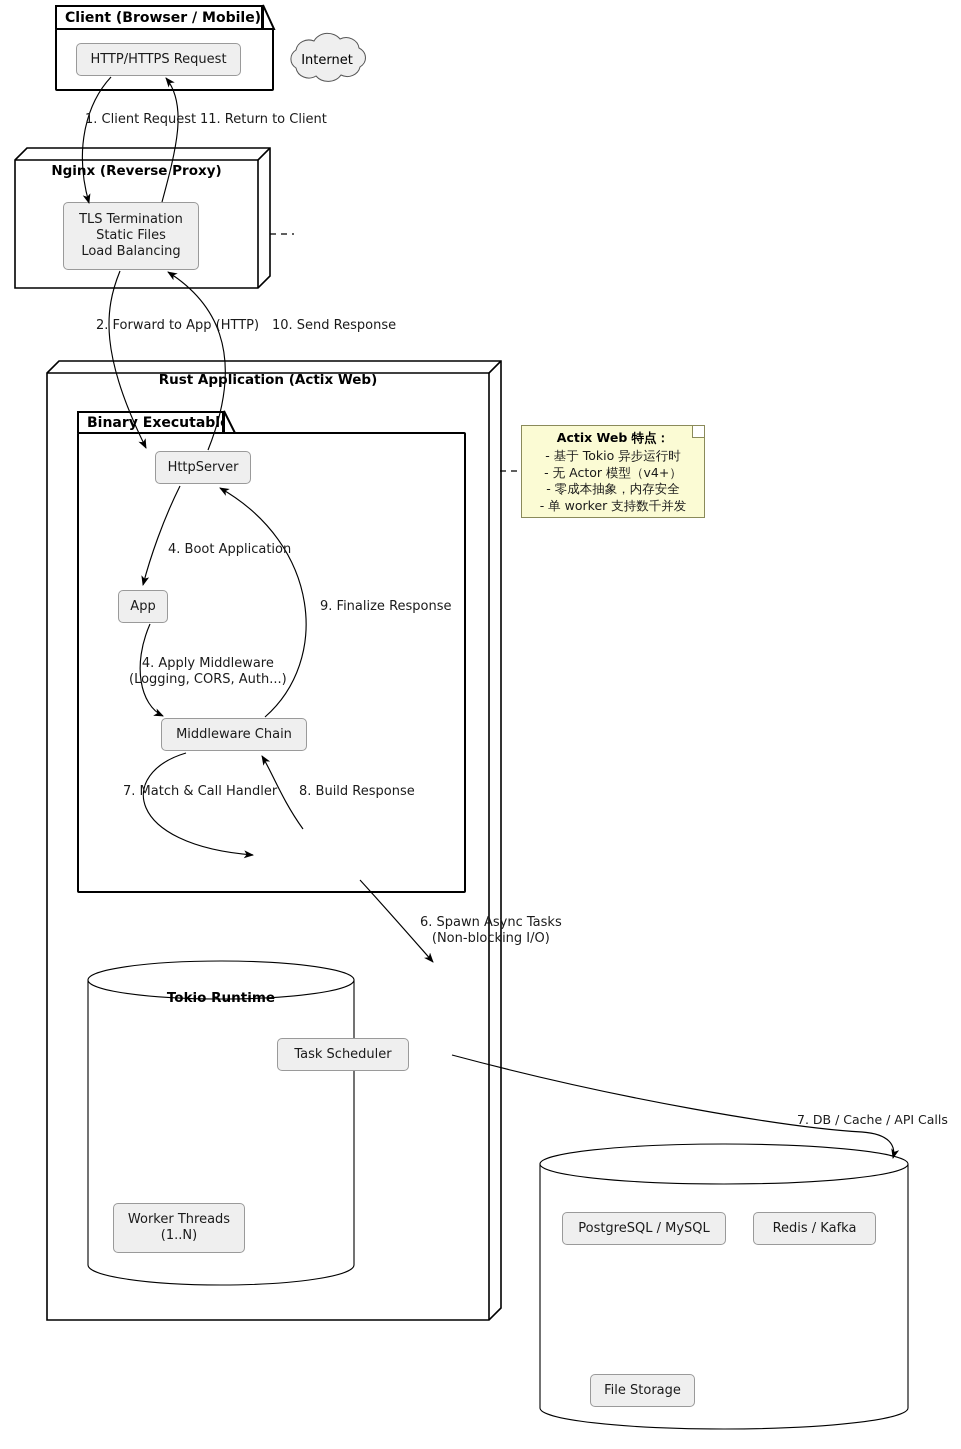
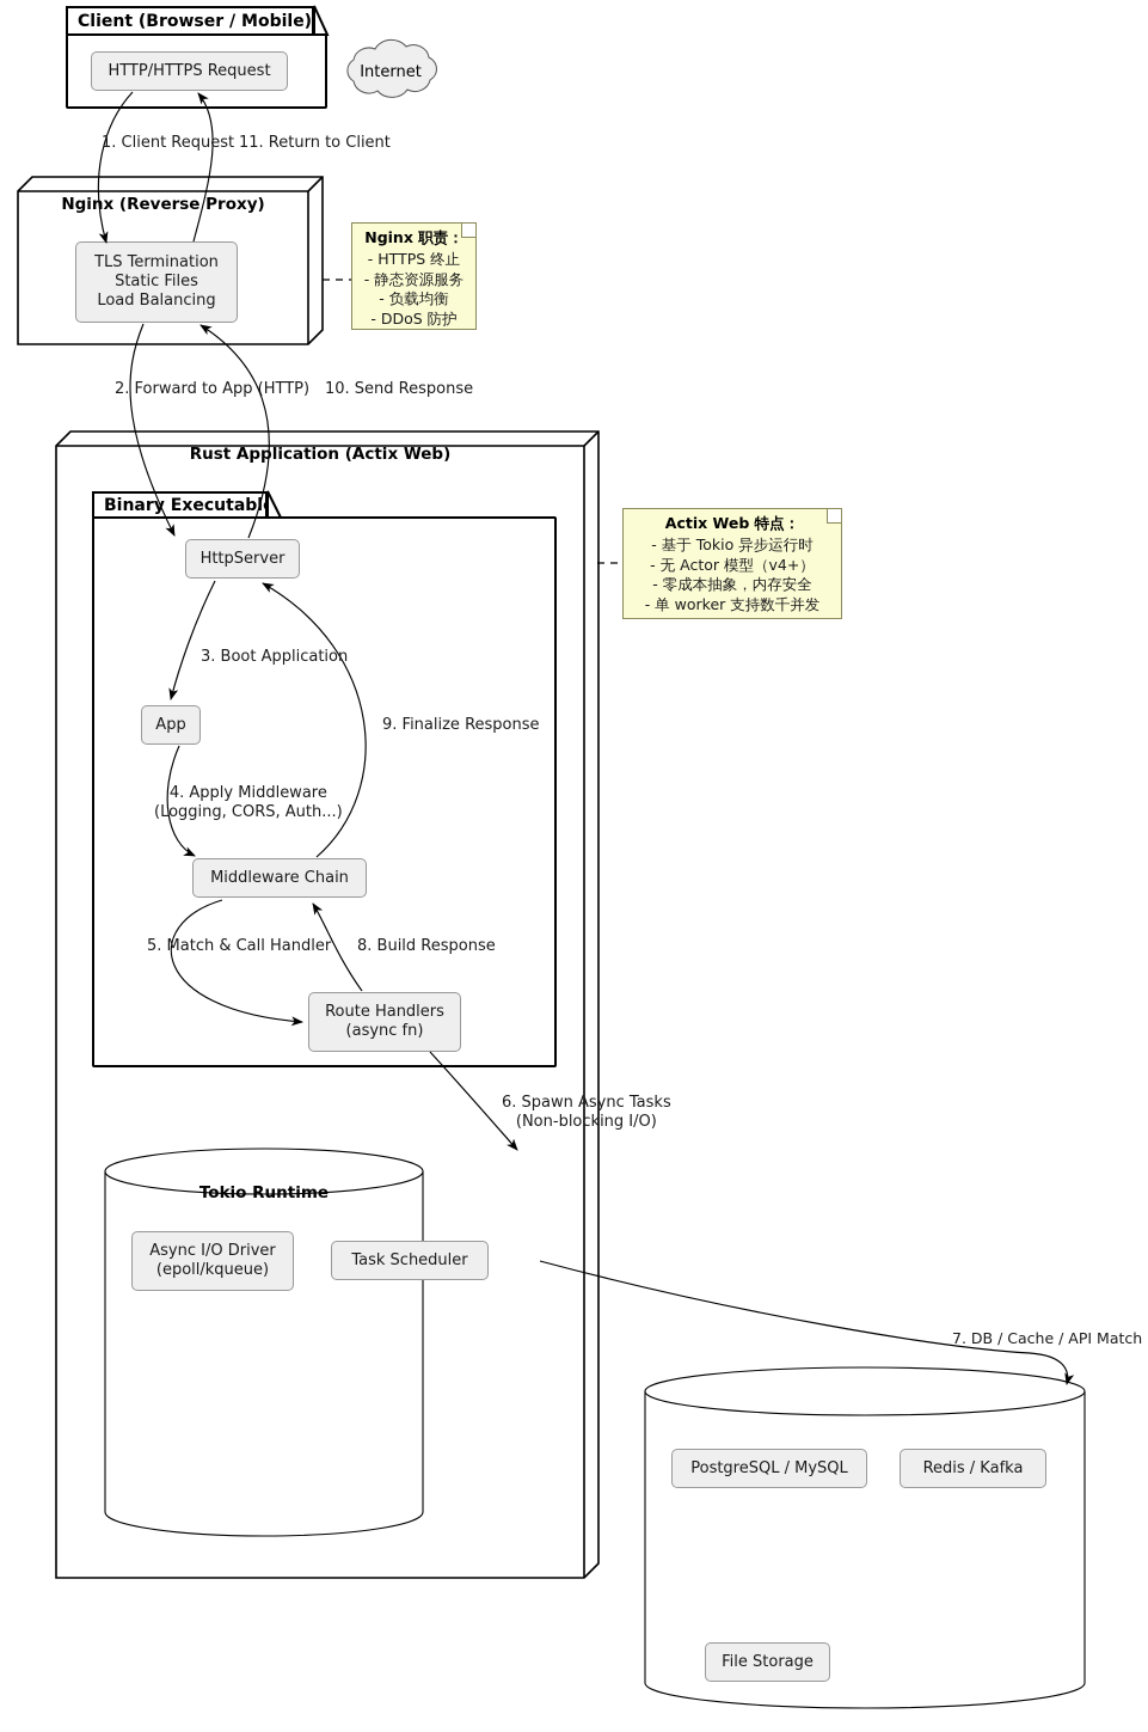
  Client (Browser / Mobile)
  HTTP/HTTPS Request
  Internet
  Nginx (Reverse Proxy)
  TLS Termination
  Static Files
  Load Balancing
+ Nginx 职责：
+ - HTTPS 终止
+ - 静态资源服务
+ - 负载均衡
+ - DDoS 防护
  Rust Application (Actix Web)
  Binary Executab
  HttpServer
  App
  Middleware Chain
+ Route Handlers
+ (async fn)
  Actix Web 特点：
  - 基于 Tokio 异步运行时
  - 无 Actor 模型（v4+）
  - 零成本抽象，内存安全
  - 单 worker 支持数千并发
  Tokio Runtime
+ Async I/O Driver
+ (epoll/kqueue)
  Task Scheduler
- Worker Threads
- (1..N)
  PostgreSQL / MySQL
  Redis / Kafka
  File Storage
  1. Client Request
  11. Return to Client
  2. Forward to App (HTTP)
  10. Send Response
- 4. Boot Application
+ 3. Boot Application
  9. Finalize Response
  4. Apply Middleware
  (Logging, CORS, Auth...)
- 7. Match & Call Handler
+ 5. Match & Call Handler
  8. Build Response
  6. Spawn Async Tasks
  (Non-blocking I/O)
- 7. DB / Cache / API Calls
+ 7. DB / Cache / API Match
